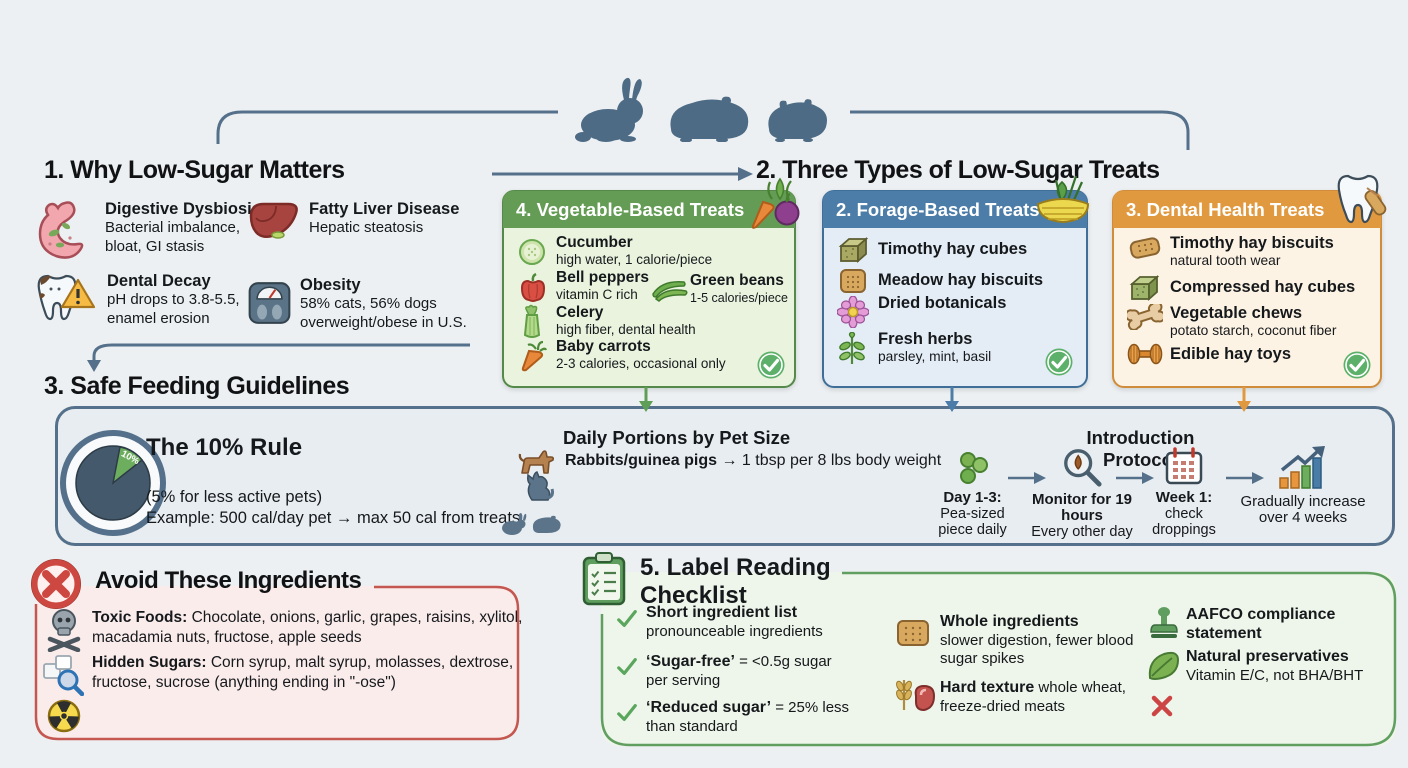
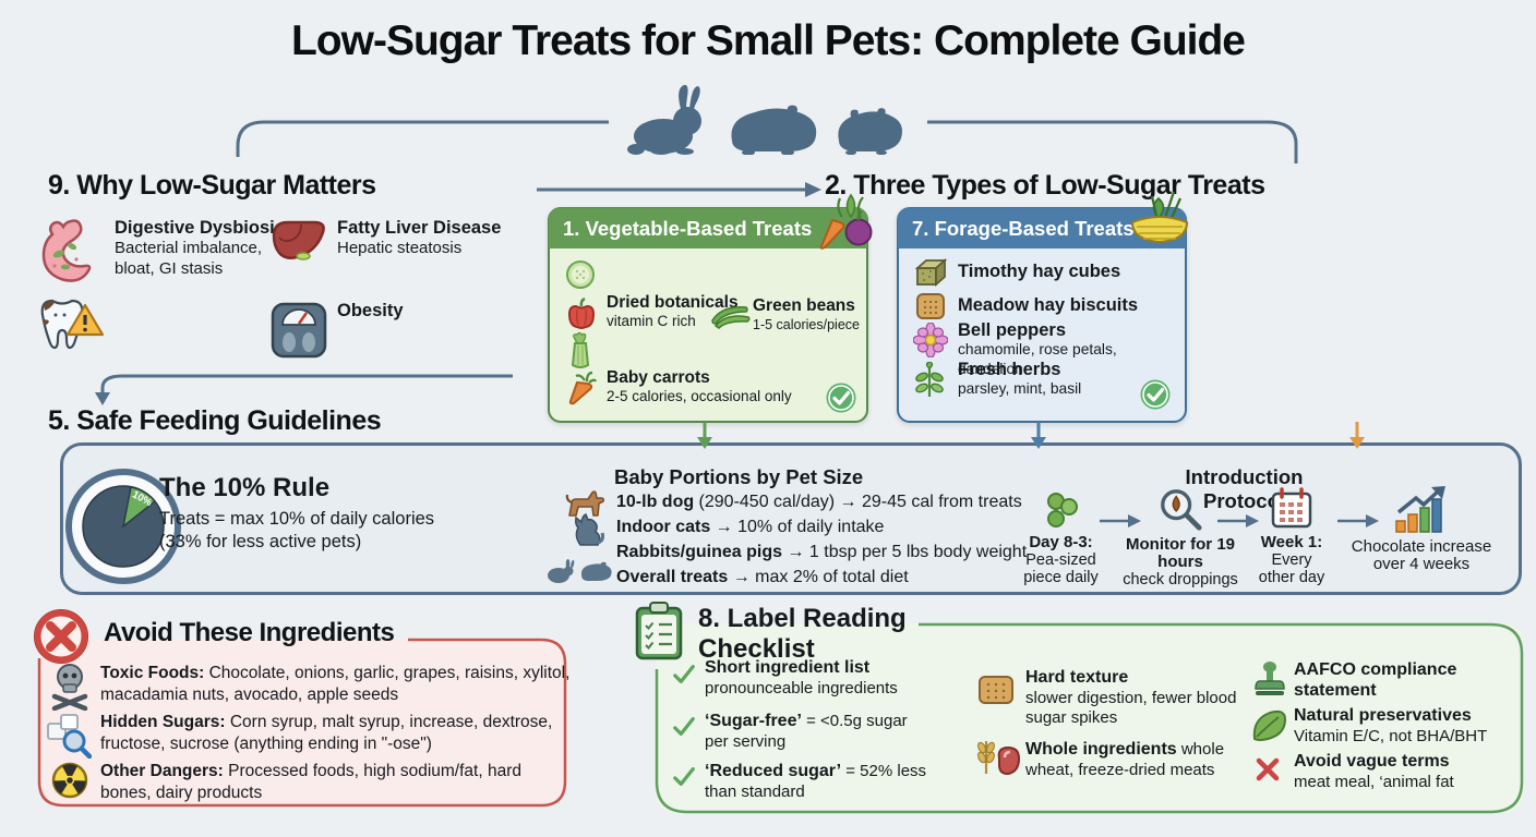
+ Low-Sugar Treats for Small Pets: Complete Guide
- 1. Why Low-Sugar Matters
+ 9. Why Low-Sugar Matters
  Digestive Dysbiosi
  Bacterial imbalance, bloat, GI stasis
  Fatty Liver Disease
  Hepatic steatosis
- Dental Decay
- pH drops to 3.8-5.5, enamel erosion
  Obesity
- 58% cats, 56% dogs overweight/obese in U.S.
  2. Three Types of Low-Sugar Treats
- 4. Vegetable-Based Treats
+ 1. Vegetable-Based Treats
- Cucumber
- high water, 1 calorie/piece
- Bell peppers
+ Dried botanicals
  vitamin C rich
  Green beans
  1-5 calories/piece
- Celery
- high fiber, dental health
  Baby carrots
- 2-3 calories, occasional only
+ 2-5 calories, occasional only
- 2. Forage-Based Treats
+ 7. Forage-Based Treats
  Timothy hay cubes
  Meadow hay biscuits
- Dried botanicals
+ Bell peppers
+ chamomile, rose petals, dandelion
  Fresh herbs
  parsley, mint, basil
- 3. Dental Health Treats
- Timothy hay biscuits
- natural tooth wear
- Compressed hay cubes
- Vegetable chews
- potato starch, coconut fiber
- Edible hay toys
- 3. Safe Feeding Guidelines
+ 5. Safe Feeding Guidelines
  The 10% Rule
+ Treats = max 10% of daily calories
- (5% for less active pets)
+ (33% for less active pets)
- Example: 500 cal/day pet → max 50 cal from treats
- Daily Portions by Pet Size
+ Baby Portions by Pet Size
+ 10-lb dog (290-450 cal/day) → 29-45 cal from treats
+ Indoor cats → 10% of daily intake
- Rabbits/guinea pigs → 1 tbsp per 8 lbs body weight
+ Rabbits/guinea pigs → 1 tbsp per 5 lbs body weight
+ Overall treats → max 2% of total diet
  Introduction Protoc
- Day 1-3:
+ Day 8-3:
  Pea-sized piece daily
  Monitor for 19 hours
- Every other day
+ check droppings
  Week 1:
- check droppings
+ Every other day
- Gradually increase over 4 weeks
+ Chocolate increase over 4 weeks
  Avoid These Ingredients
- Toxic Foods: Chocolate, onions, garlic, grapes, raisins, xylitol, macadamia nuts, fructose, apple seeds
+ Toxic Foods: Chocolate, onions, garlic, grapes, raisins, xylitol, macadamia nuts, avocado, apple seeds
- Hidden Sugars: Corn syrup, malt syrup, molasses, dextrose, fructose, sucrose (anything ending in "-ose")
+ Hidden Sugars: Corn syrup, malt syrup, increase, dextrose, fructose, sucrose (anything ending in "-ose")
+ Other Dangers: Processed foods, high sodium/fat, hard bones, dairy products
- 5. Label Reading
+ 8. Label Reading
  Checklist
  Short ingredient list
  pronounceable ingredients
  ‘Sugar-free’ = <0.5g sugar per serving
- ‘Reduced sugar’ = 25% less than standard
+ ‘Reduced sugar’ = 52% less than standard
- Whole ingredients
+ Hard texture
  slower digestion, fewer blood sugar spikes
- Hard texture whole wheat, freeze-dried meats
+ Whole ingredients whole wheat, freeze-dried meats
  AAFCO compliance statement
  Natural preservatives
  Vitamin E/C, not BHA/BHT
+ Avoid vague terms
+ meat meal, ‘animal fat
